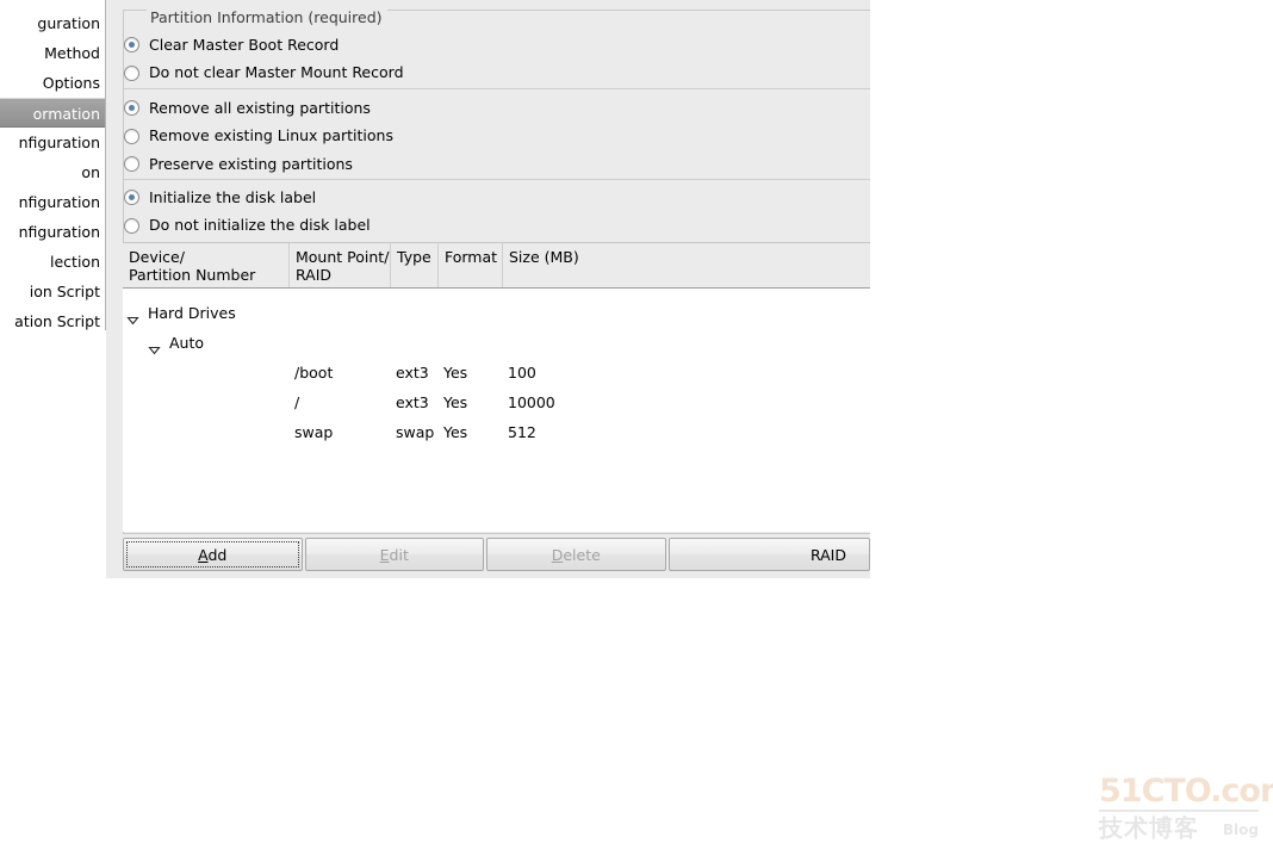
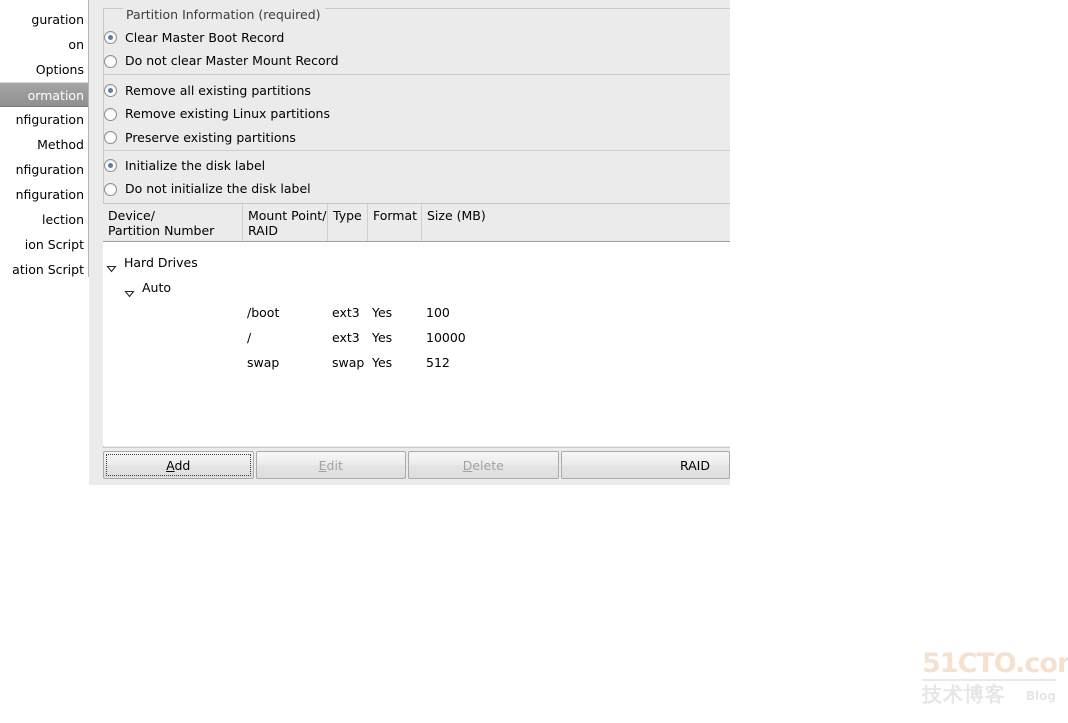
  guration
- Method
+ on
  Options
  ormation
  nfiguration
- on
+ Method
  nfiguration
  nfiguration
  lection
  ion Script
  ation Script
  Partition Information (required)
  Clear Master Boot Record
  Do not clear Master Mount Record
  Remove all existing partitions
  Remove existing Linux partitions
  Preserve existing partitions
  Initialize the disk label
  Do not initialize the disk label
  Device/
  Partition Number
  Mount Point/
  RAID
  Type
  Format
  Size (MB)
  Hard Drives
  Auto
  /boot
  ext3
  Yes
  100
  /
  ext3
  Yes
  10000
  swap
  swap
  Yes
  512
  Add
  Edit
  Delete
  RAID
  51CTO.co
  技术博客
  Blog
